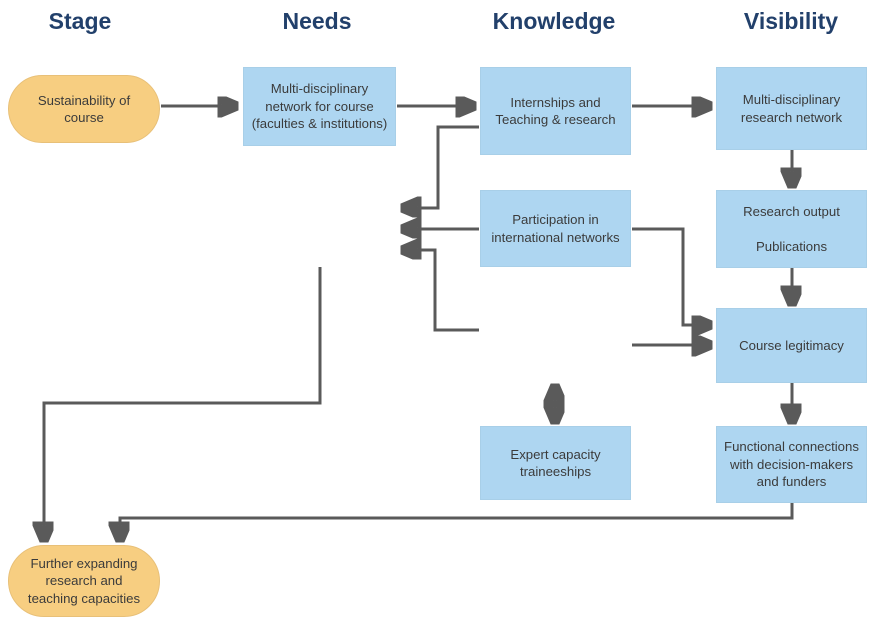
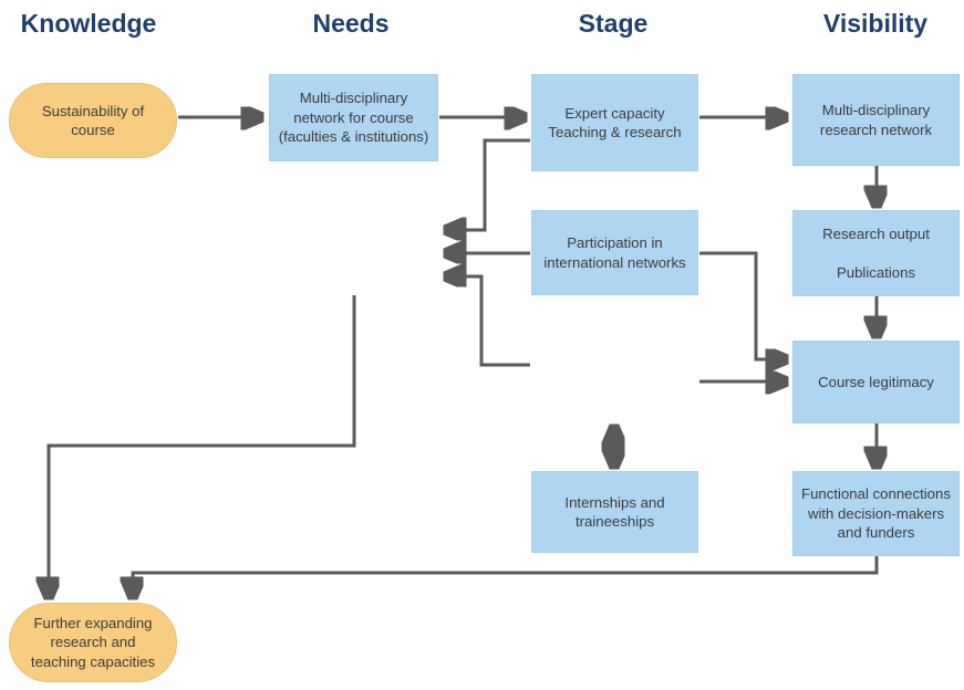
- Stage
+ Knowledge
  Needs
- Knowledge
+ Stage
  Visibility
  Sustainability of
  course
  Multi-disciplinary
  network for course
  (faculties & institutions)
- Internships and
+ Expert capacity
  Teaching & research
  Multi-disciplinary
  research network
  Participation in
  international networks
  Research output
  Publications
  Course legitimacy
- Expert capacity
+ Internships and
  traineeships
  Functional connections
  with decision-makers
  and funders
  Further expanding
  research and
  teaching capacities
